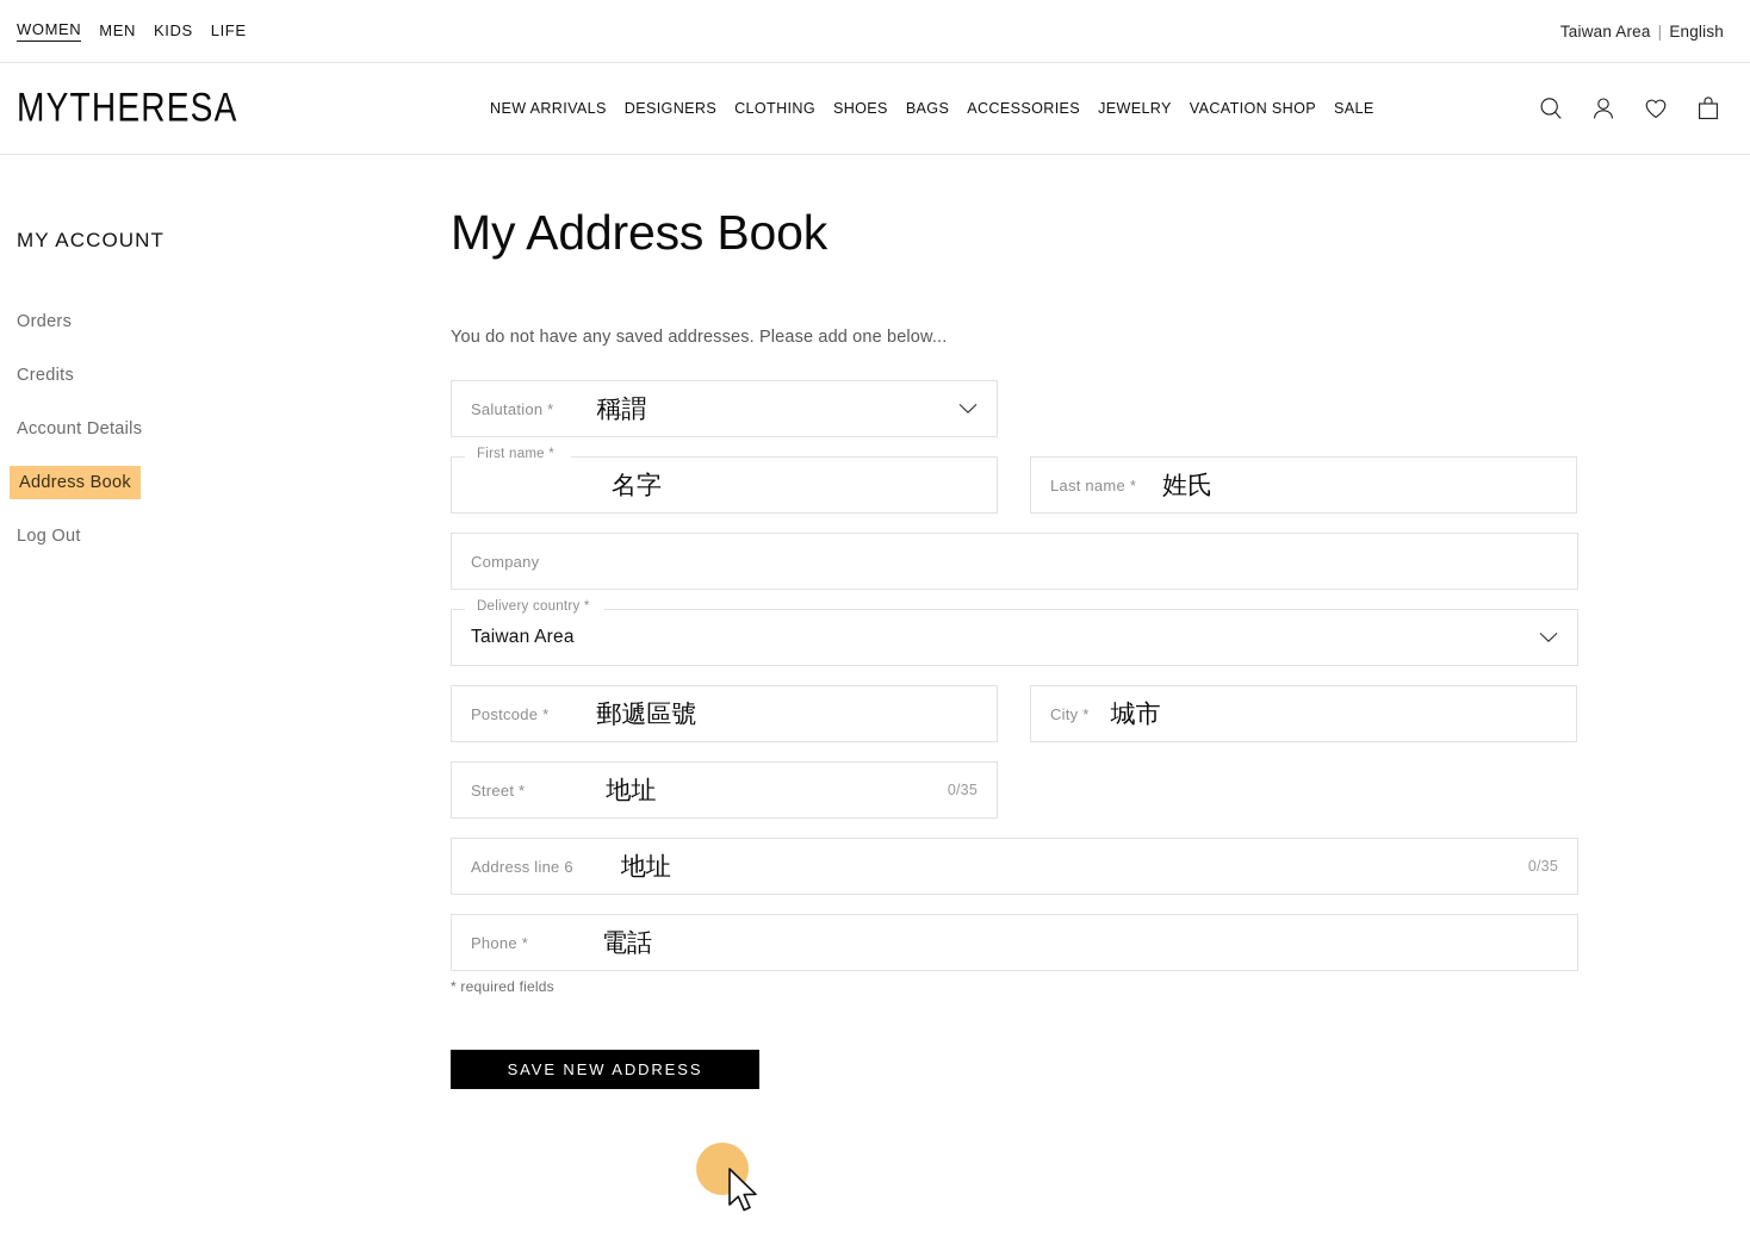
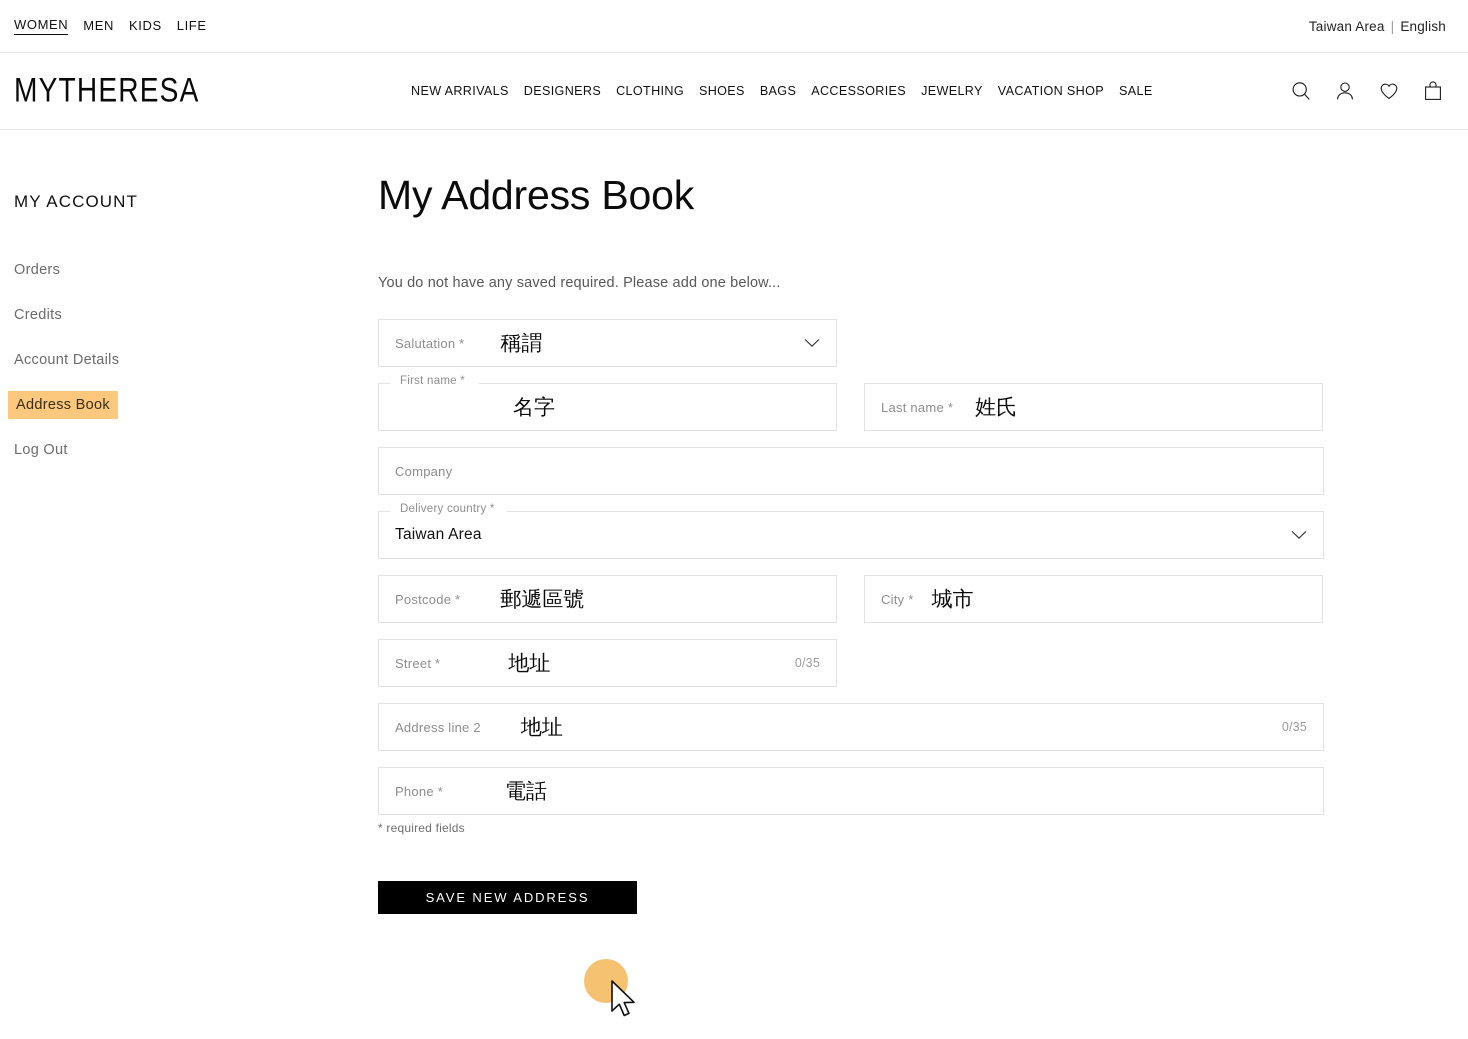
  WOMEN
  MEN
  KIDS
  LIFE
  Taiwan Area
  |
  English
  MYTHERESA
  NEW ARRIVALS
  DESIGNERS
  CLOTHING
  SHOES
  BAGS
  ACCESSORIES
  JEWELRY
  VACATION SHOP
  SALE
  MY ACCOUNT
  Orders
  Credits
  Account Details
  Address Book
  Log Out
  My Address Book
- You do not have any saved addresses. Please add one below...
+ You do not have any saved required. Please add one below...
  Salutation *
  稱謂
  First name *
  名字
  Last name *
  姓氏
  Company
  Delivery country *
  Taiwan Area
  Postcode *
  郵遞區號
  City *
  城市
  Street *
  地址
  0/35
- Address line 6
+ Address line 2
  地址
  0/35
  Phone *
  電話
  * required fields
  SAVE NEW ADDRESS
